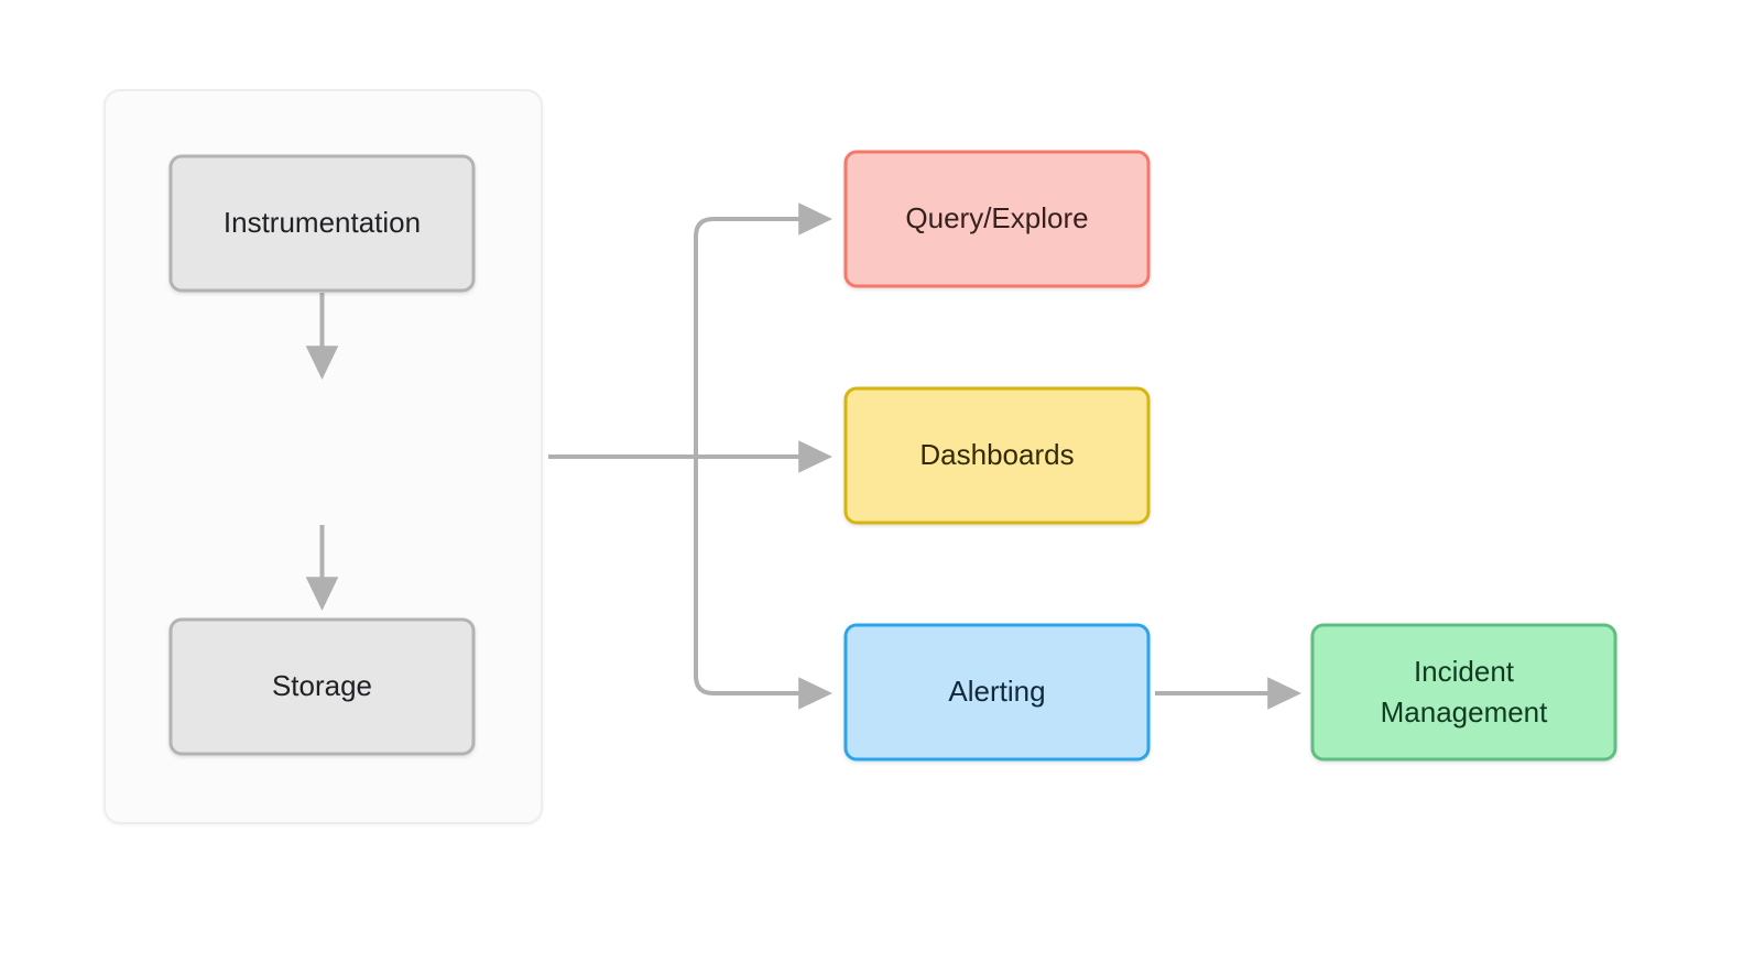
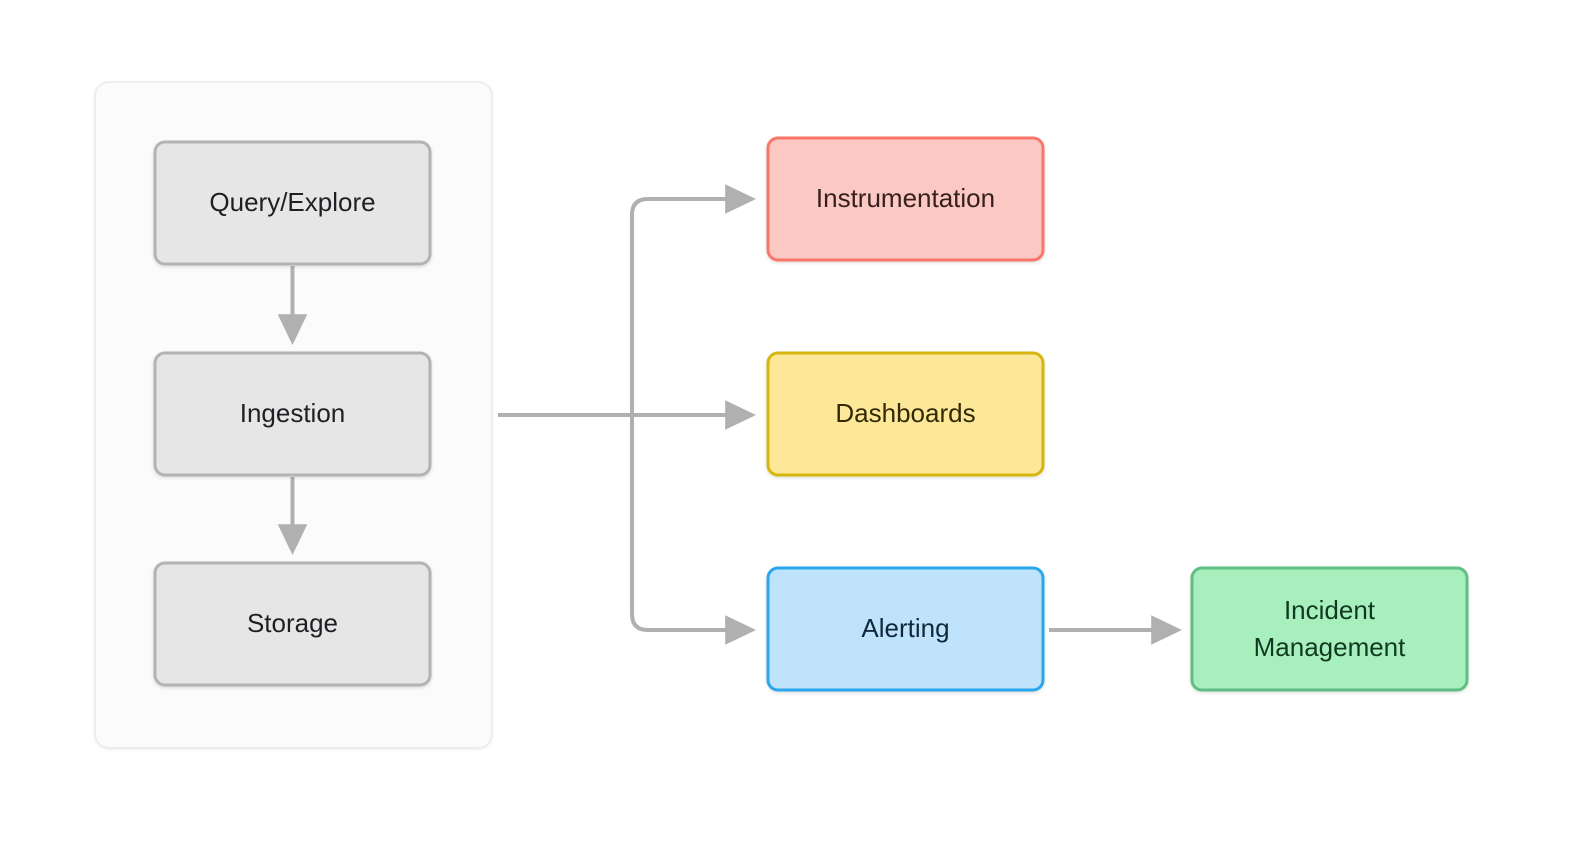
- Instrumentation
+ Query/Explore
+ Ingestion
  Storage
- Query/Explore
+ Instrumentation
  Dashboards
  Alerting
  Incident
  Management
